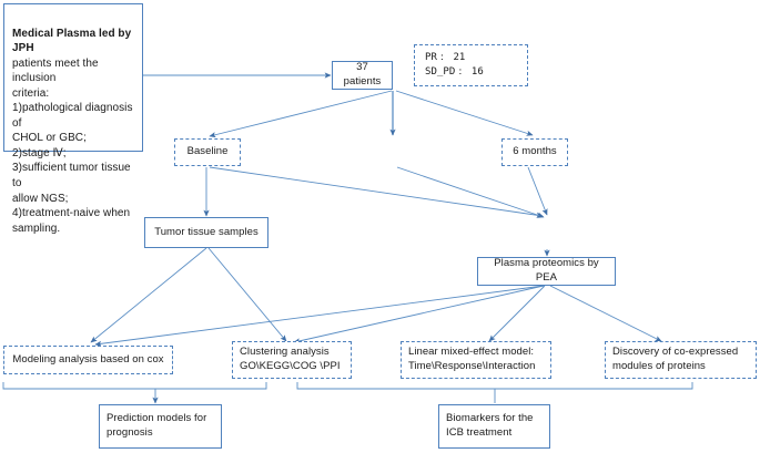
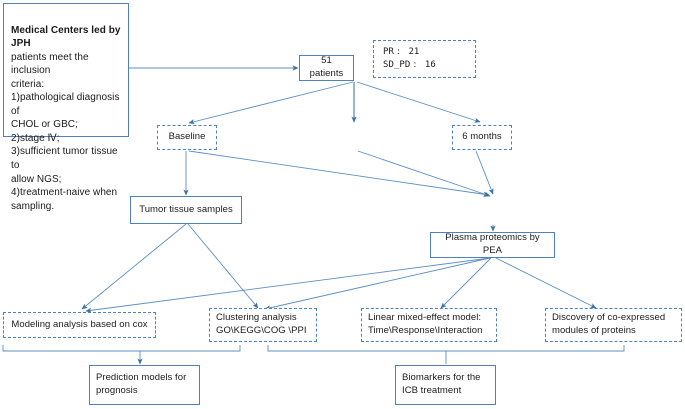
- Medical Plasma led by JPH
+ Medical Centers led by JPH
  patients meet the inclusion
  criteria:
  1)pathological diagnosis of
  CHOL or GBC;
  2)stage Ⅳ;
  3)sufficient tumor tissue to
  allow NGS;
  4)treatment-naive when
  sampling.
- 37 patients
+ 51 patients
  PR： 21
  SD_PD： 16
  Baseline
  6 months
  Tumor tissue samples
  Plasma proteomics by PEA
  Modeling analysis based on cox
  Clustering analysis
  GO\KEGG\COG \PPI
  Linear mixed-effect model:
  Time\Response\Interaction
  Discovery of co-expressed
  modules of proteins
  Prediction models for
  prognosis
  Biomarkers for the
  ICB treatment
